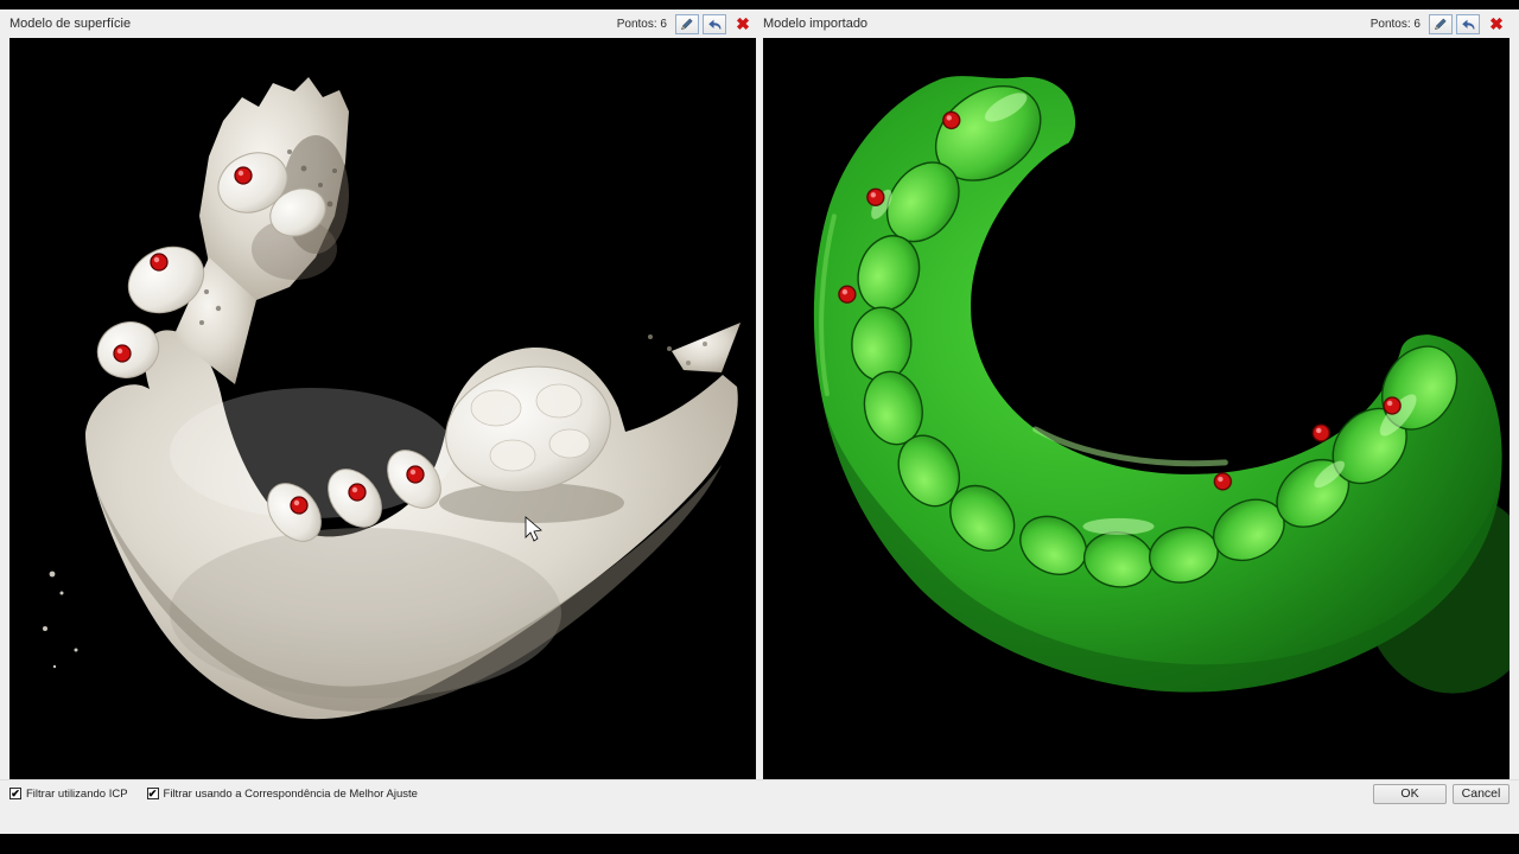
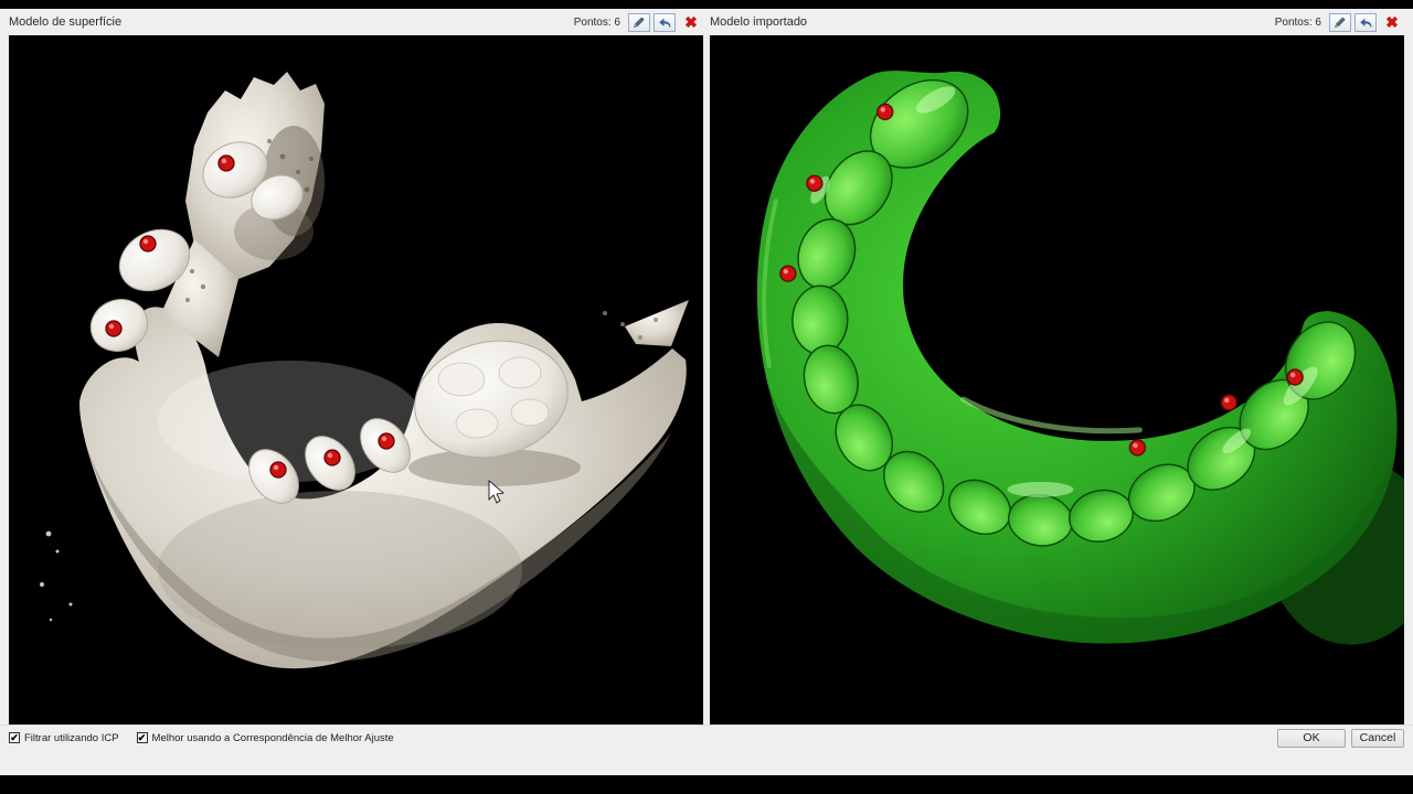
  Modelo de superfície
  Pontos: 6
  ✖
  Modelo importado
  Pontos: 6
  ✖
  ✔
  Filtrar utilizando ICP
  ✔
- Filtrar usando a Correspondência de Melhor Ajuste
+ Melhor usando a Correspondência de Melhor Ajuste
  OK
  Cancel
